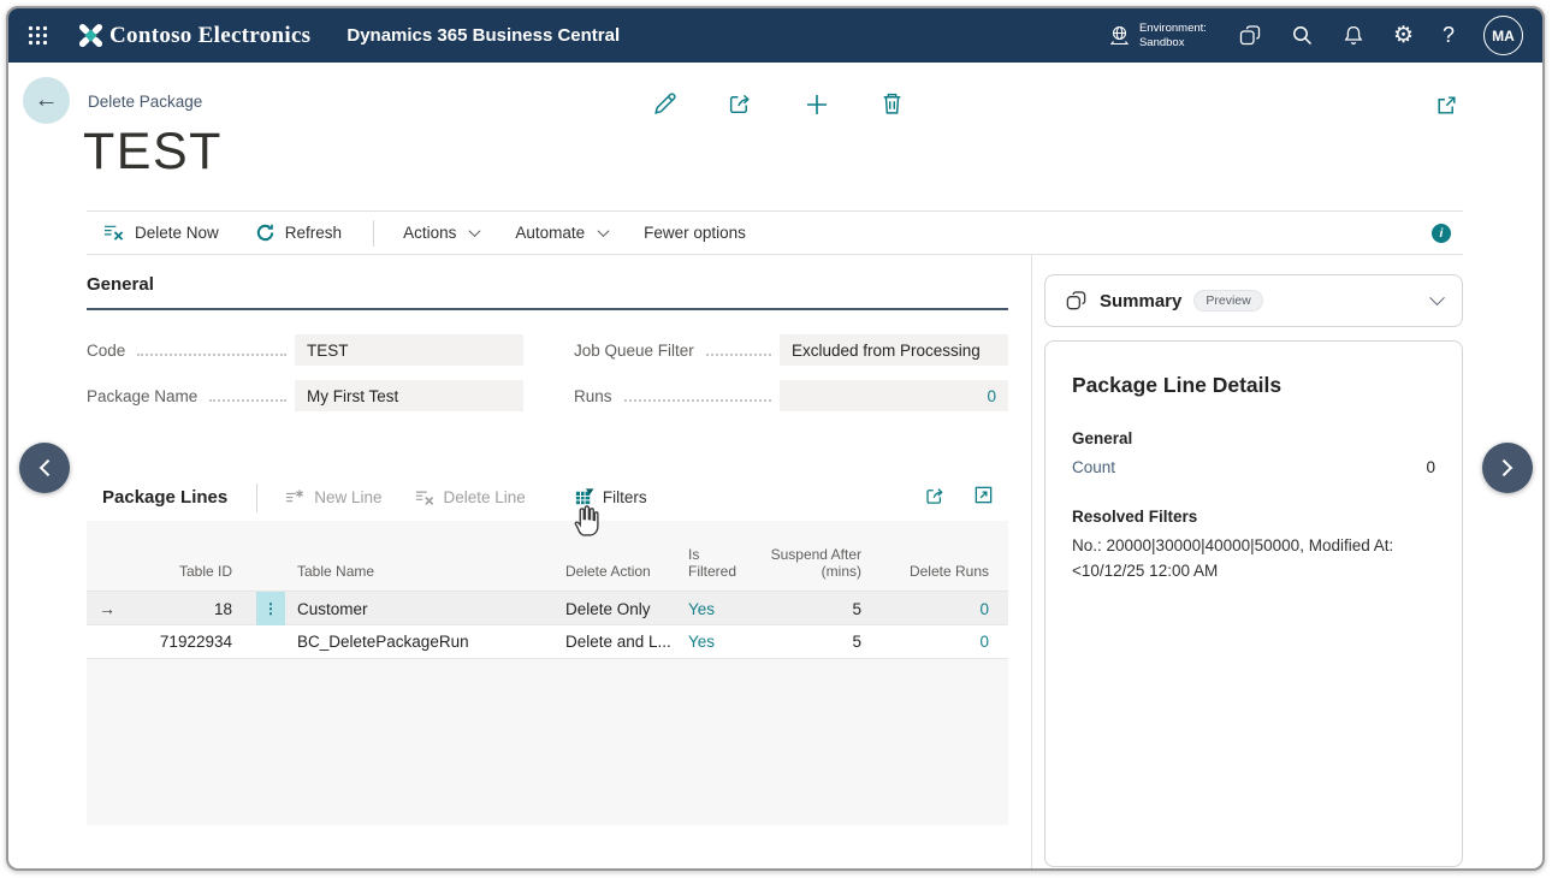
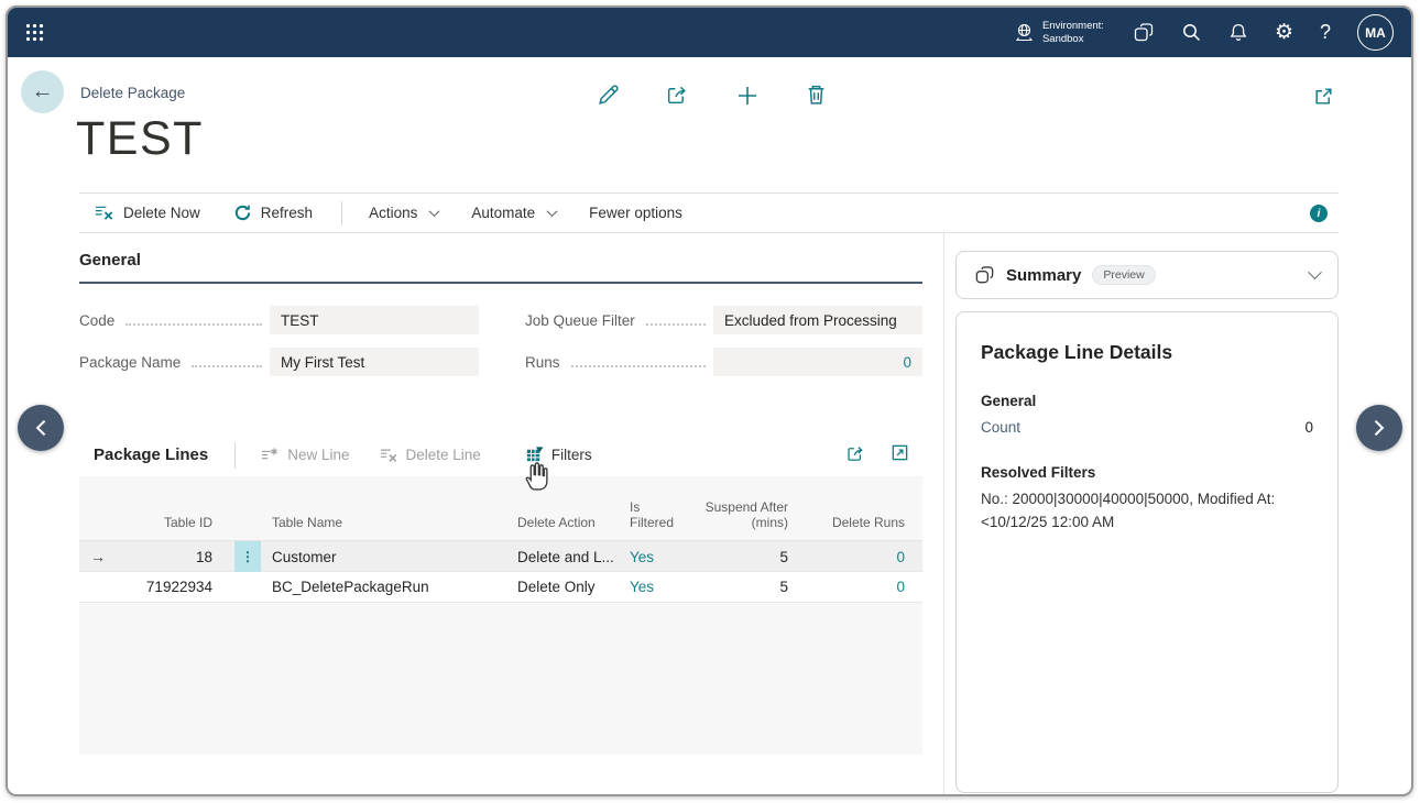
- Contoso Electronics
- Dynamics 365 Business Central
  Environment:
  Sandbox
  ⚙
  ?
  MA
  ←
  Delete Package
  TEST
  Delete Now
  Refresh
  Actions
  Automate
  Fewer options
  i
  General
  Code
  TEST
  Job Queue Filter
  Excluded from Processing
  Package Name
  My First Test
  Runs
  0
  Package Lines
  New Line
  Delete Line
  Filters
  Table ID
  Table Name
  Delete Action
  Is Filtered
  Suspend After (mins)
  Delete Runs
  →
  18
  ⋮
  Customer
- Delete Only
+ Delete and L...
  Yes
  5
  0
  71922934
  BC_DeletePackageRun
- Delete and L...
+ Delete Only
  Yes
  5
  0
  Summary
  Preview
  Package Line Details
  General
  Count
  0
  Resolved Filters
  No.: 20000|30000|40000|50000, Modified At: <10/12/25 12:00 AM
